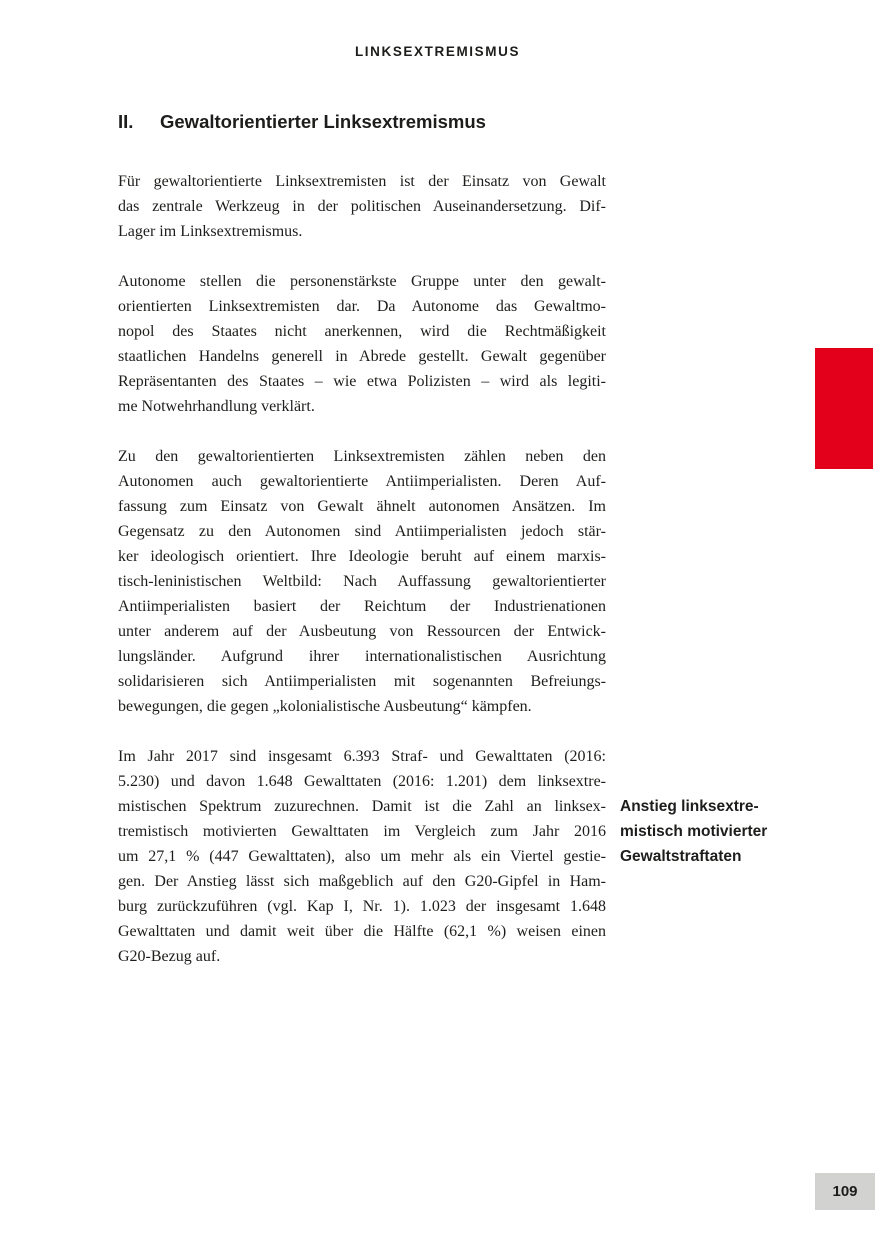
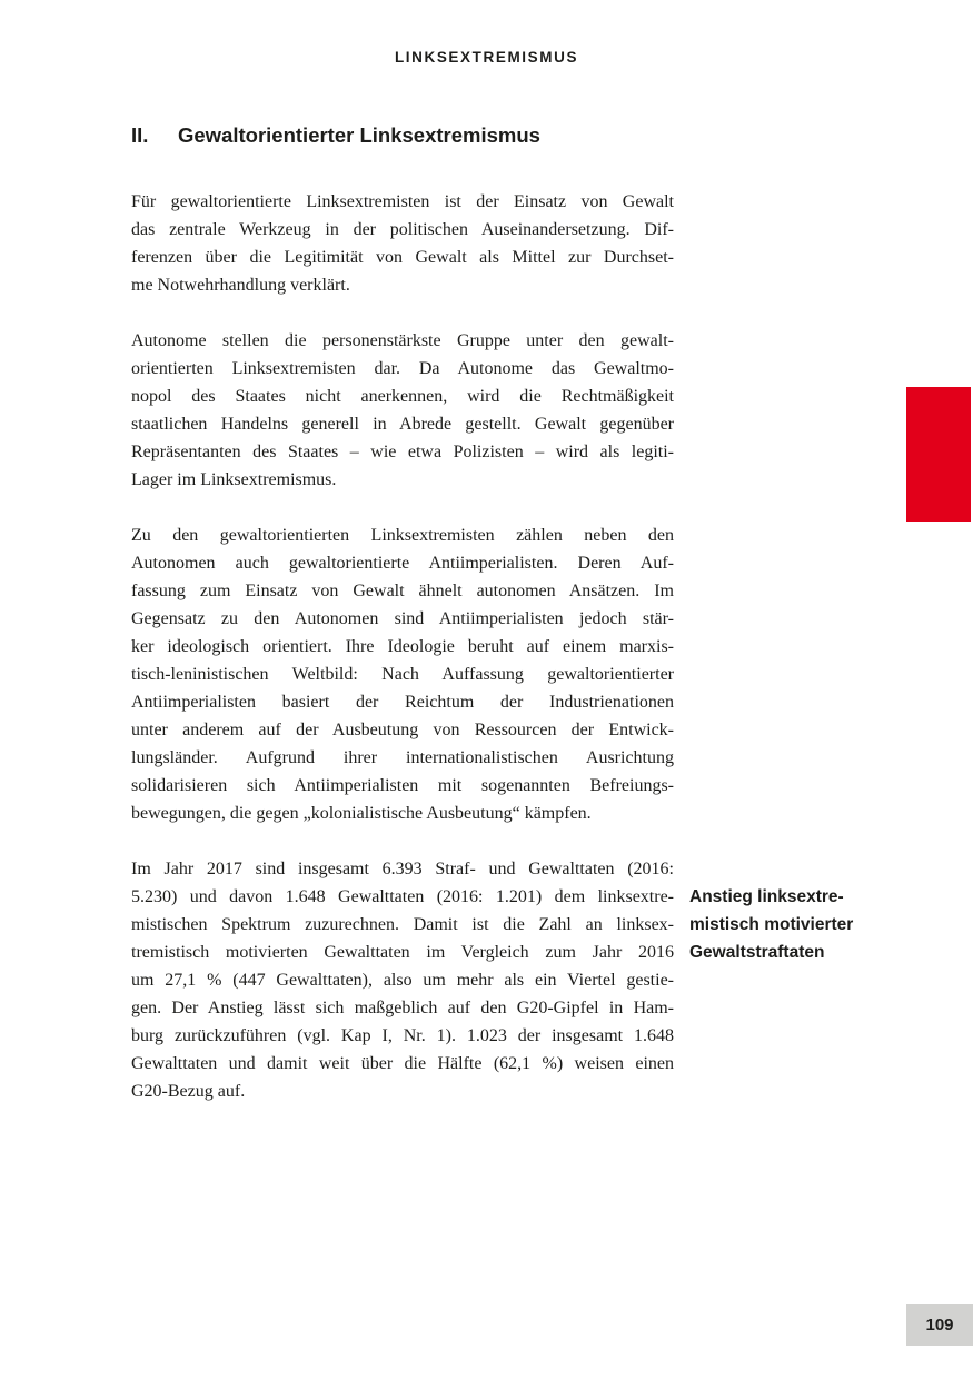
  LINKSEXTREMISMUS
  II.
  Gewaltorientierter Linksextremismus
  Für gewaltorientierte Linksextremisten ist der Einsatz von Gewalt
  das zentrale Werkzeug in der politischen Auseinandersetzung. Dif-
+ ferenzen über die Legitimität von Gewalt als Mittel zur Durchset-
- Lager im Linksextremismus.
+ me Notwehrhandlung verklärt.
  Autonome stellen die personenstärkste Gruppe unter den gewalt-
  orientierten Linksextremisten dar. Da Autonome das Gewaltmo-
  nopol des Staates nicht anerkennen, wird die Rechtmäßigkeit
  staatlichen Handelns generell in Abrede gestellt. Gewalt gegenüber
  Repräsentanten des Staates – wie etwa Polizisten – wird als legiti-
- me Notwehrhandlung verklärt.
+ Lager im Linksextremismus.
  Zu den gewaltorientierten Linksextremisten zählen neben den
  Autonomen auch gewaltorientierte Antiimperialisten. Deren Auf-
  fassung zum Einsatz von Gewalt ähnelt autonomen Ansätzen. Im
  Gegensatz zu den Autonomen sind Antiimperialisten jedoch stär-
  ker ideologisch orientiert. Ihre Ideologie beruht auf einem marxis-
  tisch-leninistischen Weltbild: Nach Auffassung gewaltorientierter
  Antiimperialisten basiert der Reichtum der Industrienationen
  unter anderem auf der Ausbeutung von Ressourcen der Entwick-
  lungsländer. Aufgrund ihrer internationalistischen Ausrichtung
  solidarisieren sich Antiimperialisten mit sogenannten Befreiungs-
  bewegungen, die gegen „kolonialistische Ausbeutung“ kämpfen.
  Im Jahr 2017 sind insgesamt 6.393 Straf- und Gewalttaten (2016:
  5.230) und davon 1.648 Gewalttaten (2016: 1.201) dem linksextre-
  mistischen Spektrum zuzurechnen. Damit ist die Zahl an linksex-
  tremistisch motivierten Gewalttaten im Vergleich zum Jahr 2016
  um 27,1 % (447 Gewalttaten), also um mehr als ein Viertel gestie-
  gen. Der Anstieg lässt sich maßgeblich auf den G20-Gipfel in Ham-
  burg zurückzuführen (vgl. Kap I, Nr. 1). 1.023 der insgesamt 1.648
  Gewalttaten und damit weit über die Hälfte (62,1 %) weisen einen
  G20-Bezug auf.
  Anstieg linksextre-
  mistisch motivierter
  Gewaltstraftaten
  109
